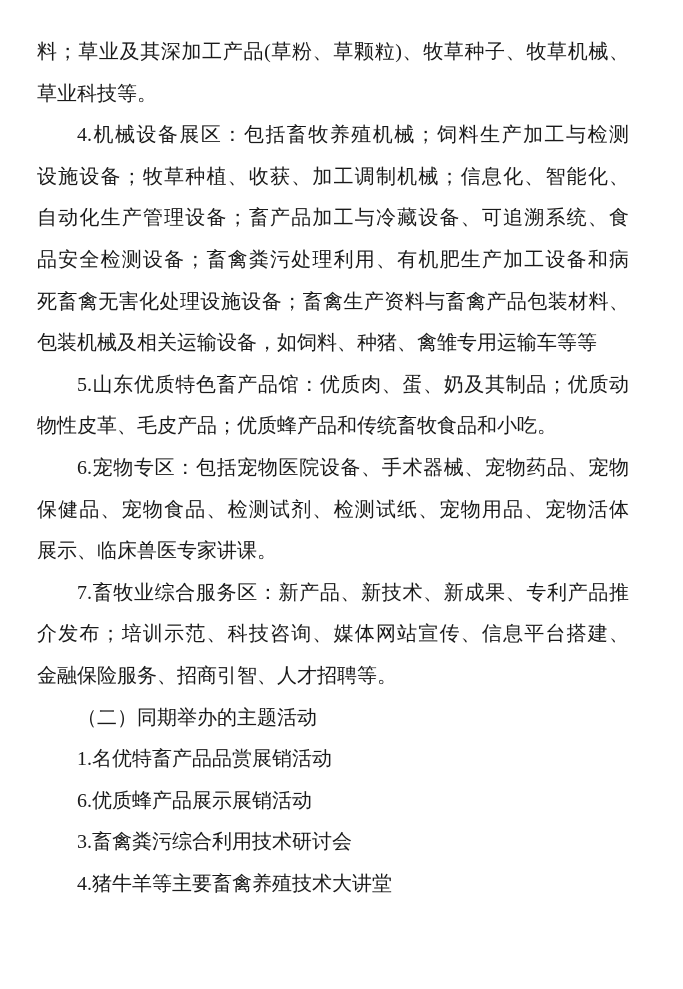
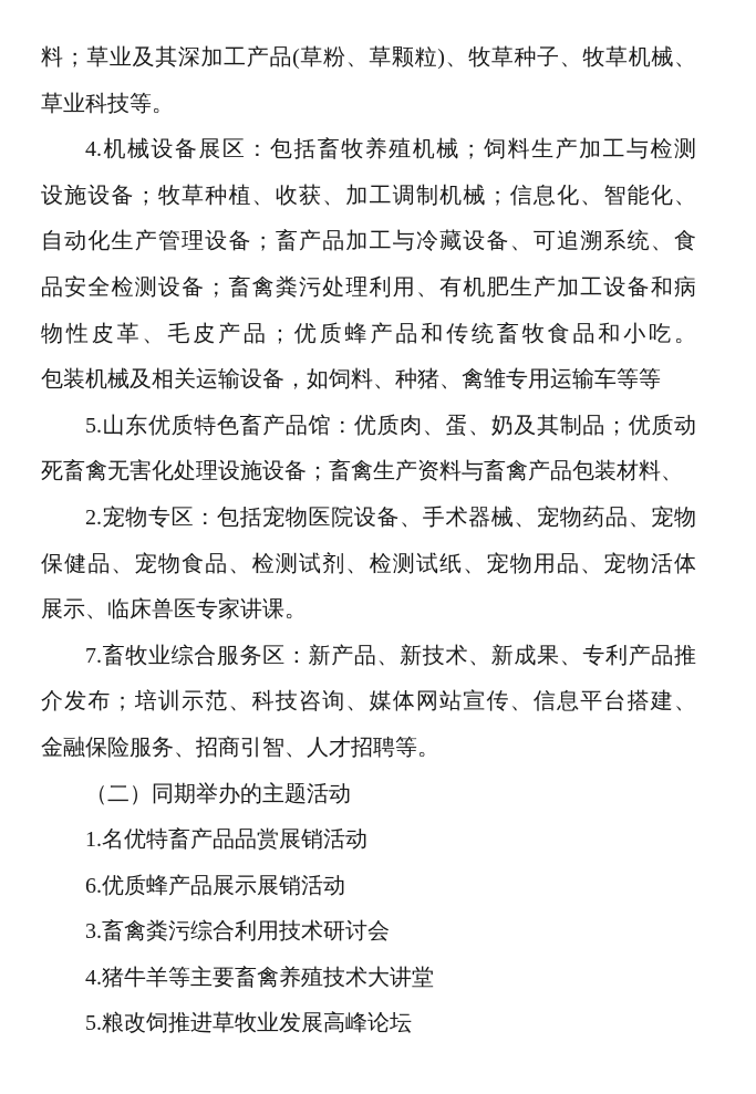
  料；草业及其深加工产品(草粉、草颗粒)、牧草种子、牧草机械、
  草业科技等。
  4.机械设备展区：包括畜牧养殖机械；饲料生产加工与检测
  设施设备；牧草种植、收获、加工调制机械；信息化、智能化、
  自动化生产管理设备；畜产品加工与冷藏设备、可追溯系统、食
  品安全检测设备；畜禽粪污处理利用、有机肥生产加工设备和病
- 死畜禽无害化处理设施设备；畜禽生产资料与畜禽产品包装材料、
+ 物性皮革、毛皮产品；优质蜂产品和传统畜牧食品和小吃。
  包装机械及相关运输设备，如饲料、种猪、禽雏专用运输车等等
  5.山东优质特色畜产品馆：优质肉、蛋、奶及其制品；优质动
- 物性皮革、毛皮产品；优质蜂产品和传统畜牧食品和小吃。
+ 死畜禽无害化处理设施设备；畜禽生产资料与畜禽产品包装材料、
- 6.宠物专区：包括宠物医院设备、手术器械、宠物药品、宠物
+ 2.宠物专区：包括宠物医院设备、手术器械、宠物药品、宠物
  保健品、宠物食品、检测试剂、检测试纸、宠物用品、宠物活体
  展示、临床兽医专家讲课。
  7.畜牧业综合服务区：新产品、新技术、新成果、专利产品推
  介发布；培训示范、科技咨询、媒体网站宣传、信息平台搭建、
  金融保险服务、招商引智、人才招聘等。
  （二）同期举办的主题活动
  1.名优特畜产品品赏展销活动
  6.优质蜂产品展示展销活动
  3.畜禽粪污综合利用技术研讨会
  4.猪牛羊等主要畜禽养殖技术大讲堂
+ 5.粮改饲推进草牧业发展高峰论坛
